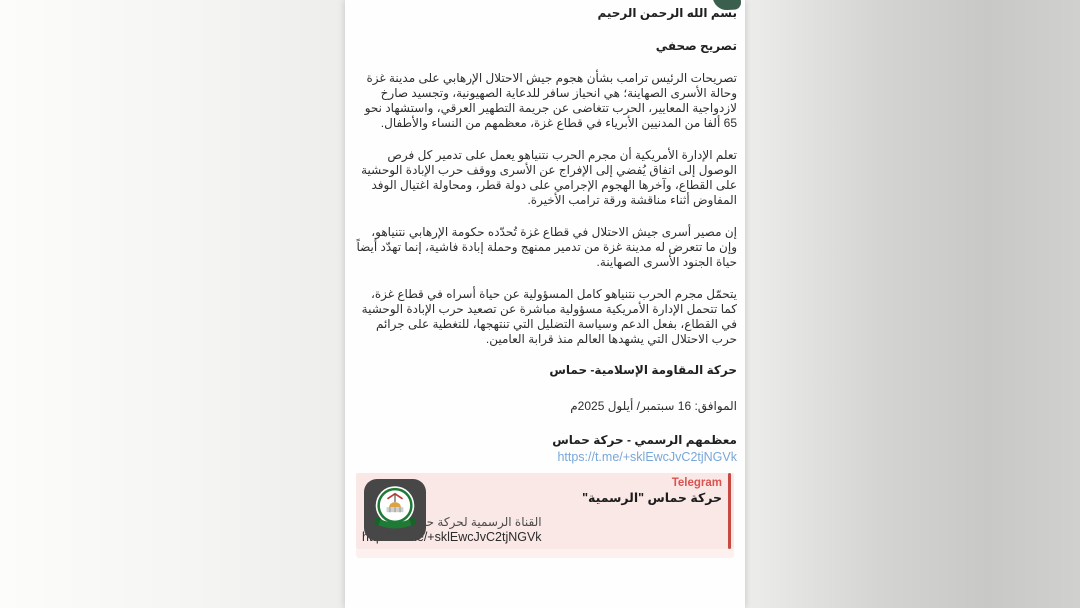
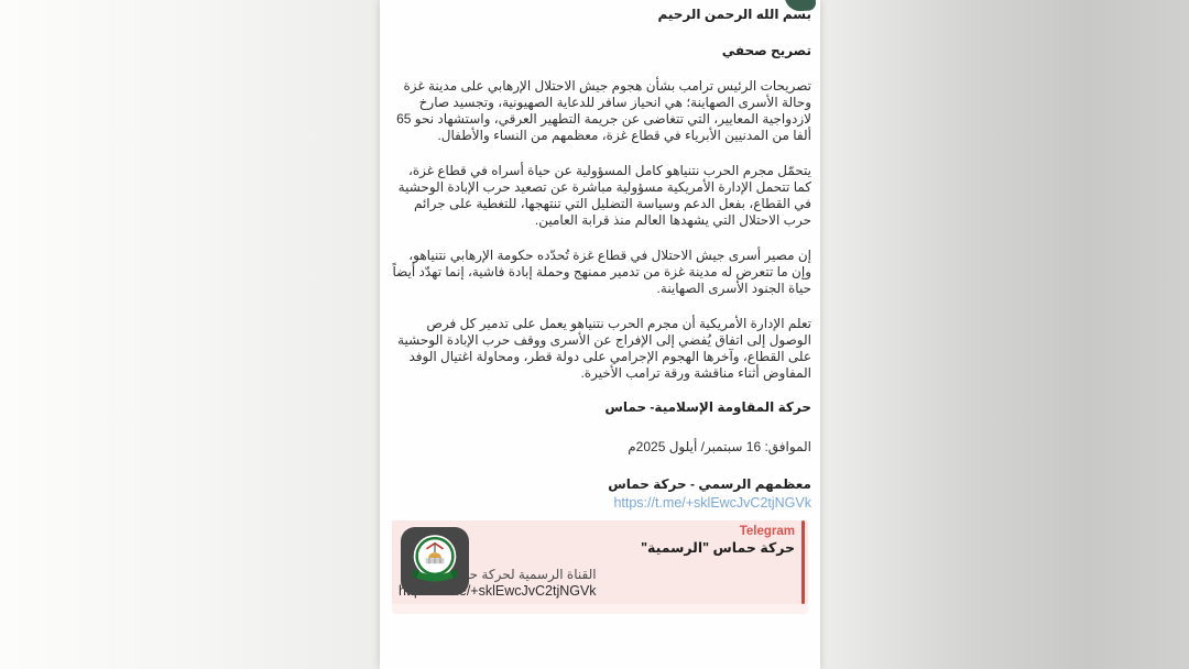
  بسم الله الرحمن الرحيم
  تصريح صحفي
- تصريحات الرئيس ترامب بشأن هجوم جيش الاحتلال الإرهابي على مدينة غزة وحالة الأسرى الصهاينة؛ هي انحياز سافر للدعاية الصهيونية، وتجسيد صارخ لازدواجية المعايير، الحرب تتغاضى عن جريمة التطهير العرقي، واستشهاد نحو 65 ألفا من المدنيين الأبرياء في قطاع غزة، معظمهم من النساء والأطفال.
+ تصريحات الرئيس ترامب بشأن هجوم جيش الاحتلال الإرهابي على مدينة غزة وحالة الأسرى الصهاينة؛ هي انحياز سافر للدعاية الصهيونية، وتجسيد صارخ لازدواجية المعايير، التي تتغاضى عن جريمة التطهير العرقي، واستشهاد نحو 65 ألفا من المدنيين الأبرياء في قطاع غزة، معظمهم من النساء والأطفال.
- تعلم الإدارة الأمريكية أن مجرم الحرب نتنياهو يعمل على تدمير كل فرص الوصول إلى اتفاق يُفضي إلى الإفراج عن الأسرى ووقف حرب الإبادة الوحشية على القطاع، وآخرها الهجوم الإجرامي على دولة قطر، ومحاولة اغتيال الوفد المفاوض أثناء مناقشة ورقة ترامب الأخيرة.
+ يتحمّل مجرم الحرب نتنياهو كامل المسؤولية عن حياة أسراه في قطاع غزة، كما تتحمل الإدارة الأمريكية مسؤولية مباشرة عن تصعيد حرب الإبادة الوحشية في القطاع، بفعل الدعم وسياسة التضليل التي تنتهجها، للتغطية على جرائم حرب الاحتلال التي يشهدها العالم منذ قرابة العامين.
  إن مصير أسرى جيش الاحتلال في قطاع غزة تُحدّده حكومة الإرهابي نتنياهو، وإن ما تتعرض له مدينة غزة من تدمير ممنهج وحملة إبادة فاشية، إنما تهدّد أيضاً حياة الجنود الأسرى الصهاينة.
- يتحمّل مجرم الحرب نتنياهو كامل المسؤولية عن حياة أسراه في قطاع غزة، كما تتحمل الإدارة الأمريكية مسؤولية مباشرة عن تصعيد حرب الإبادة الوحشية في القطاع، بفعل الدعم وسياسة التضليل التي تنتهجها، للتغطية على جرائم حرب الاحتلال التي يشهدها العالم منذ قرابة العامين.
+ تعلم الإدارة الأمريكية أن مجرم الحرب نتنياهو يعمل على تدمير كل فرص الوصول إلى اتفاق يُفضي إلى الإفراج عن الأسرى ووقف حرب الإبادة الوحشية على القطاع، وآخرها الهجوم الإجرامي على دولة قطر، ومحاولة اغتيال الوفد المفاوض أثناء مناقشة ورقة ترامب الأخيرة.
  حركة المقاومة الإسلامية- حماس
  الموافق: 16 سبتمبر/ أيلول 2025م
  معظمهم الرسمي - حركة حماس
  https://t.me/+sklEwcJvC2tjNGVk
  Telegram
  حركة حماس "الرسمية"
  القناة الرسمية لحركة ح
